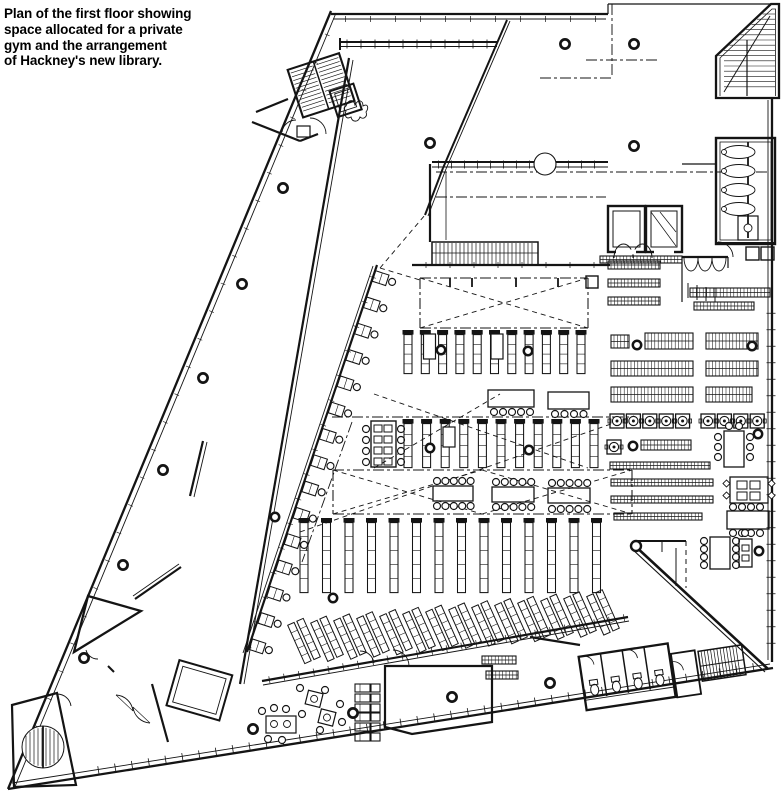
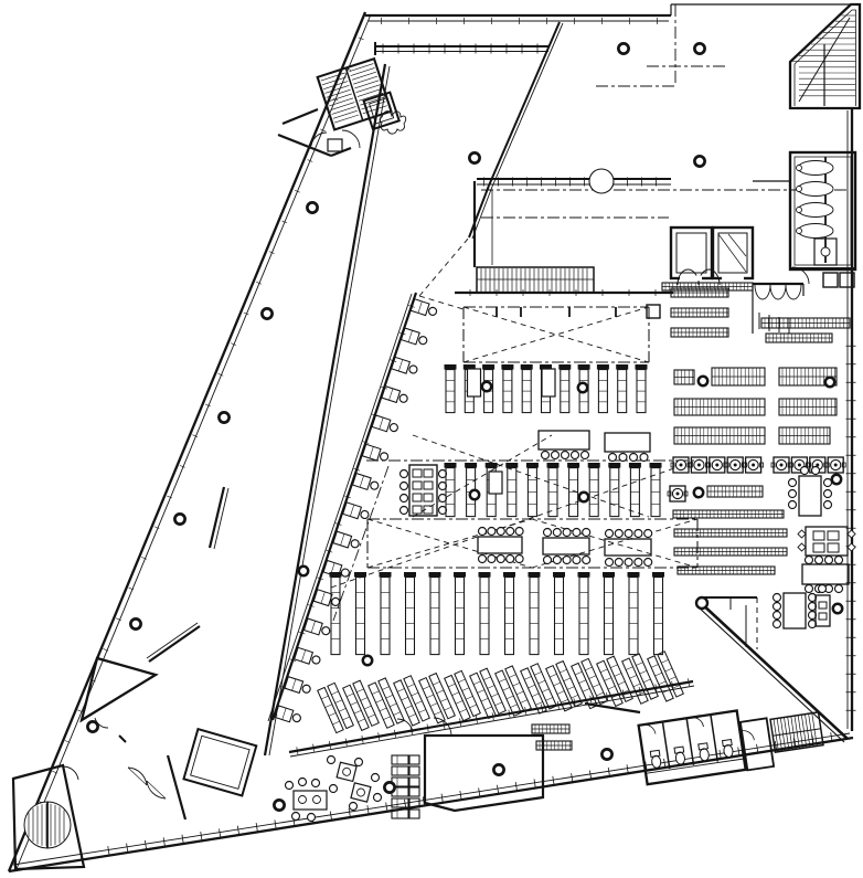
- Plan of the first floor showing
- space allocated for a private
- gym and the arrangement
- of Hackney's new library.
